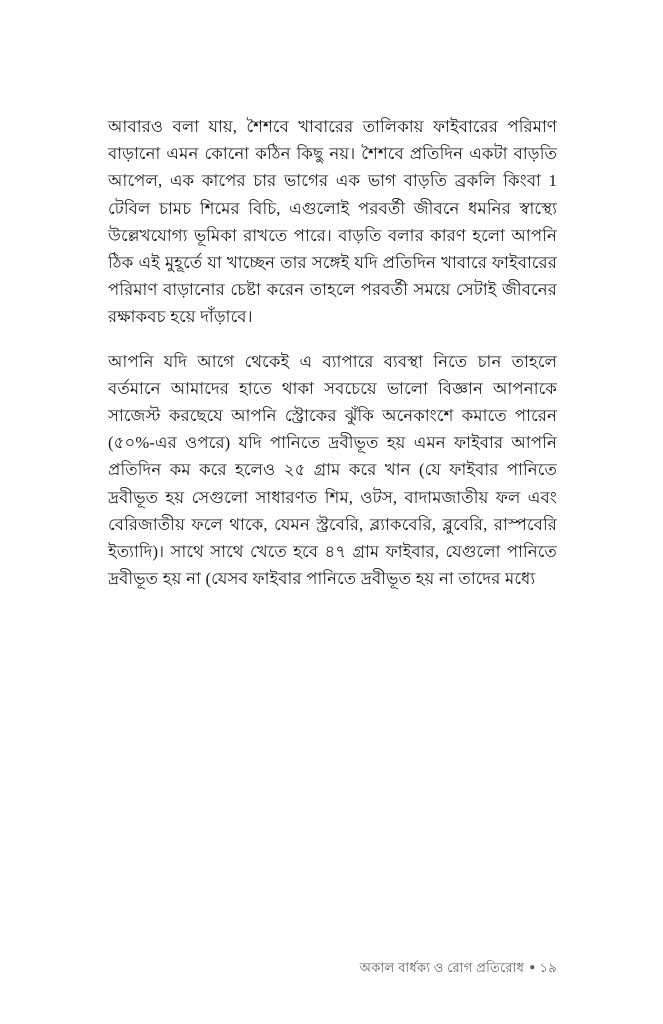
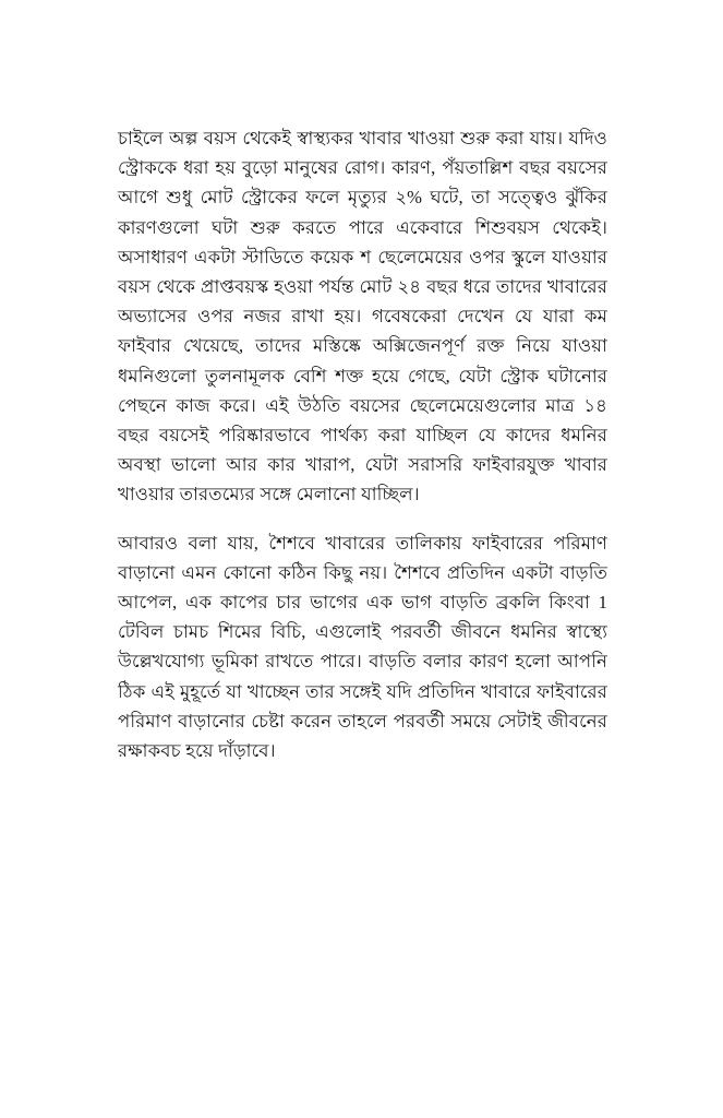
+ চাইলে অল্প বয়স থেকেই স্বাস্থ্যকর খাবার খাওয়া শুরু করা যায়। যদিও স্ট্রোককে ধরা হয় বুড়ো মানুষের রোগ। কারণ, পঁয়তাল্লিশ বছর বয়সের আগে শুধু মোট স্ট্রোকের ফলে মৃত্যুর ২% ঘটে, তা সত্ত্বেও ঝুঁকির কারণগুলো ঘটা শুরু করতে পারে একেবারে শিশুবয়স থেকেই। অসাধারণ একটা স্টাডিতে কয়েক শ ছেলেমেয়ের ওপর স্কুলে যাওয়ার বয়স থেকে প্রাপ্তবয়স্ক হওয়া পর্যন্ত মোট ২৪ বছর ধরে তাদের খাবারের অভ্যাসের ওপর নজর রাখা হয়। গবেষকেরা দেখেন যে যারা কম ফাইবার খেয়েছে, তাদের মস্তিষ্কে অক্সিজেনপূর্ণ রক্ত নিয়ে যাওয়া ধমনিগুলো তুলনামূলক বেশি শক্ত হয়ে গেছে, যেটা স্ট্রোক ঘটানোর পেছনে কাজ করে। এই উঠতি বয়সের ছেলেমেয়েগুলোর মাত্র ১৪ বছর বয়সেই পরিষ্কারভাবে পার্থক্য করা যাচ্ছিল যে কাদের ধমনির অবস্থা ভালো আর কার খারাপ, যেটা সরাসরি ফাইবারযুক্ত খাবার খাওয়ার তারতম্যের সঙ্গে মেলানো যাচ্ছিল।
  আবারও বলা যায়, শৈশবে খাবারের তালিকায় ফাইবারের পরিমাণ বাড়ানো এমন কোনো কঠিন কিছু নয়। শৈশবে প্রতিদিন একটা বাড়তি আপেল, এক কাপের চার ভাগের এক ভাগ বাড়তি ব্রকলি কিংবা 1 টেবিল চামচ শিমের বিচি, এগুলোই পরবর্তী জীবনে ধমনির স্বাস্থ্যে উল্লেখযোগ্য ভূমিকা রাখতে পারে। বাড়তি বলার কারণ হলো আপনি ঠিক এই মুহূর্তে যা খাচ্ছেন তার সঙ্গেই যদি প্রতিদিন খাবারে ফাইবারের পরিমাণ বাড়ানোর চেষ্টা করেন তাহলে পরবর্তী সময়ে সেটাই জীবনের রক্ষাকবচ হয়ে দাঁড়াবে।
- আপনি যদি আগে থেকেই এ ব্যাপারে ব্যবস্থা নিতে চান তাহলে বর্তমানে আমাদের হাতে থাকা সবচেয়ে ভালো বিজ্ঞান আপনাকে সাজেস্ট করছেযে আপনি স্ট্রোকের ঝুঁকি অনেকাংশে কমাতে পারেন (৫০%-এর ওপরে) যদি পানিতে দ্রবীভূত হয় এমন ফাইবার আপনি প্রতিদিন কম করে হলেও ২৫ গ্রাম করে খান (যে ফাইবার পানিতে দ্রবীভূত হয় সেগুলো সাধারণত শিম, ওটস, বাদামজাতীয় ফল এবং বেরিজাতীয় ফলে থাকে, যেমন স্ট্রবেরি, ব্ল্যাকবেরি, ব্লুবেরি, রাস্পবেরি ইত্যাদি)। সাথে সাথে খেতে হবে ৪৭ গ্রাম ফাইবার, যেগুলো পানিতে দ্রবীভূত হয় না (যেসব ফাইবার পানিতে দ্রবীভূত হয় না তাদের মধ্যে
- অকাল বার্ধক্য ও রোগ প্রতিরোধ ● ১৯
